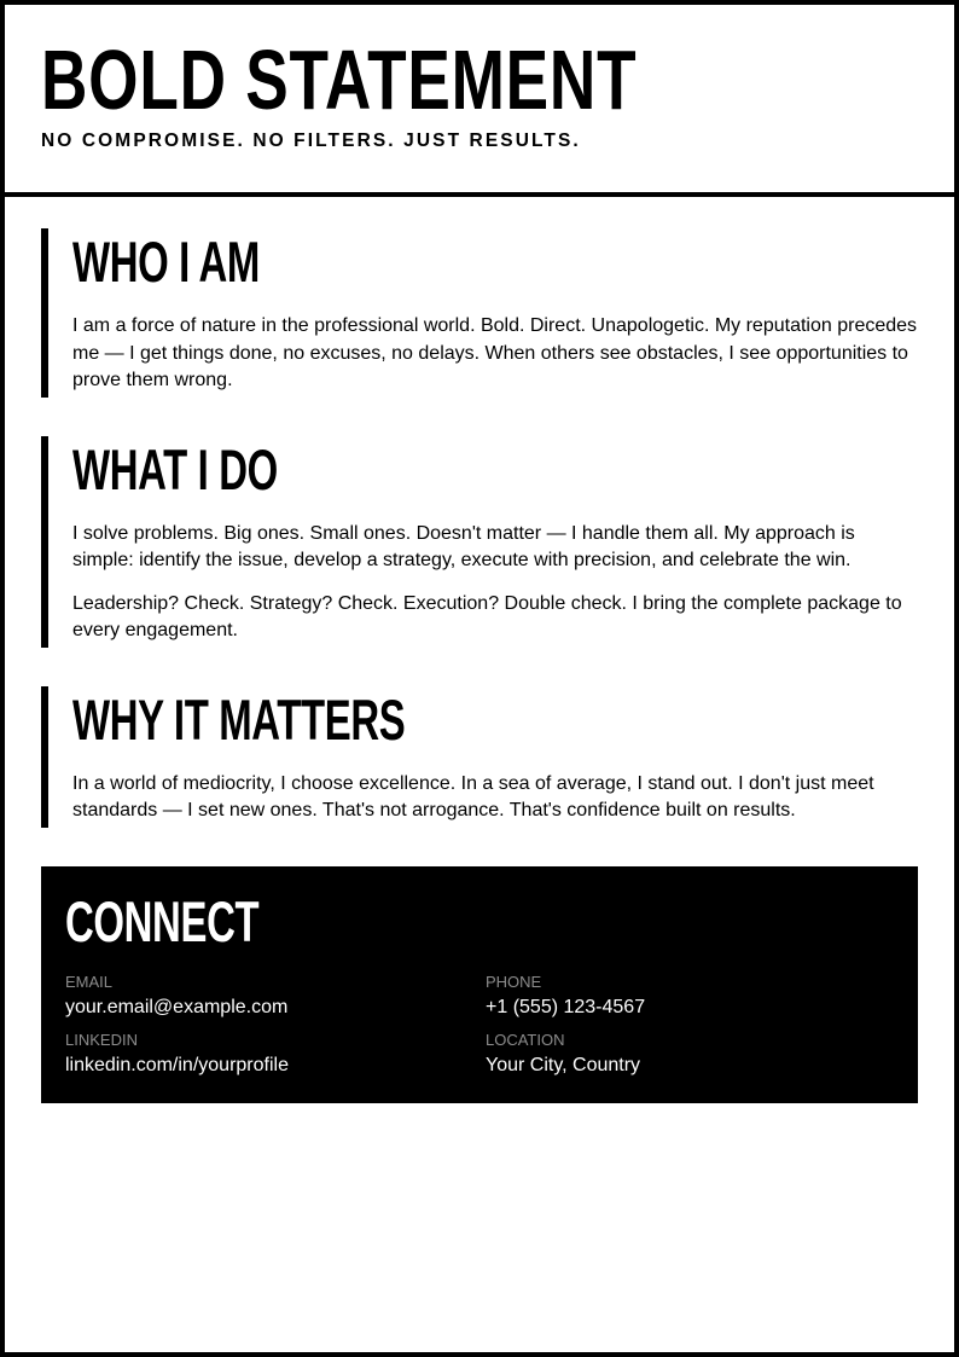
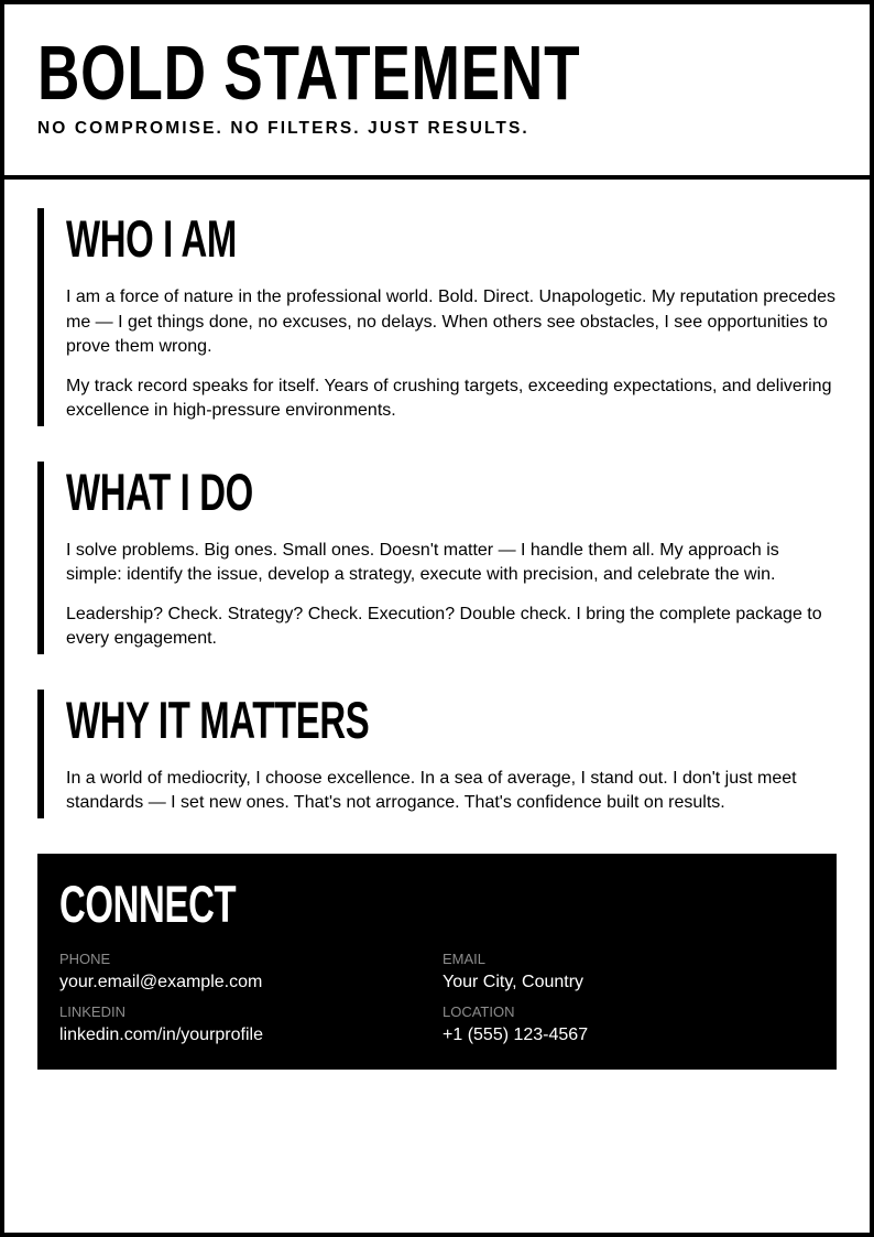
  BOLD STATEMENT
  NO COMPROMISE. NO FILTERS. JUST RESULTS.
  WHO I AM
  I am a force of nature in the professional world. Bold. Direct. Unapologetic. My reputation precedes me — I get things done, no excuses, no delays. When others see obstacles, I see opportunities to prove them wrong.
+ My track record speaks for itself. Years of crushing targets, exceeding expectations, and delivering excellence in high-pressure environments.
  WHAT I DO
  I solve problems. Big ones. Small ones. Doesn't matter — I handle them all. My approach is simple: identify the issue, develop a strategy, execute with precision, and celebrate the win.
  Leadership? Check. Strategy? Check. Execution? Double check. I bring the complete package to every engagement.
  WHY IT MATTERS
  In a world of mediocrity, I choose excellence. In a sea of average, I stand out. I don't just meet standards — I set new ones. That's not arrogance. That's confidence built on results.
  CONNECT
- EMAIL
+ PHONE
  your.email@example.com
- PHONE
+ EMAIL
- +1 (555) 123-4567
+ Your City, Country
  LINKEDIN
  linkedin.com/in/yourprofile
  LOCATION
- Your City, Country
+ +1 (555) 123-4567
